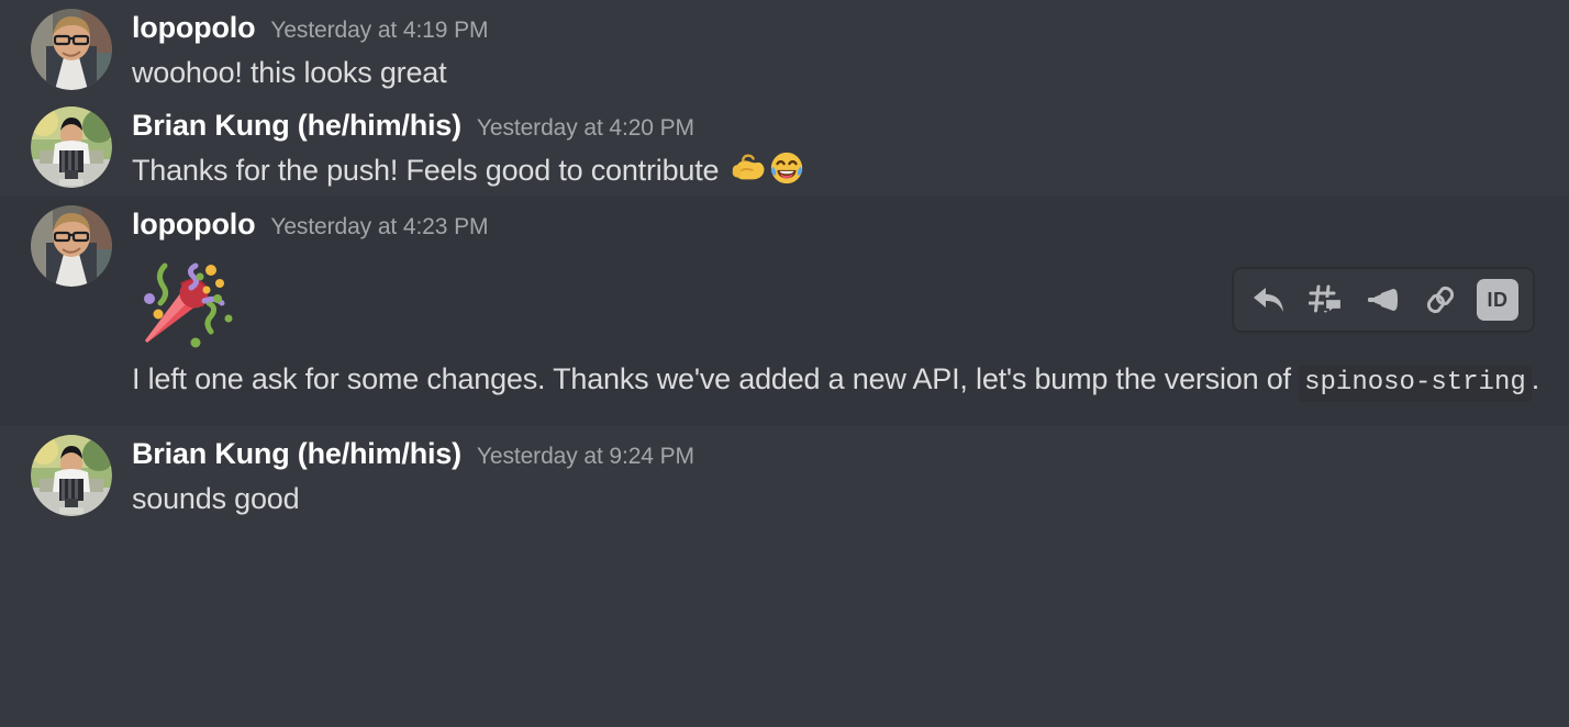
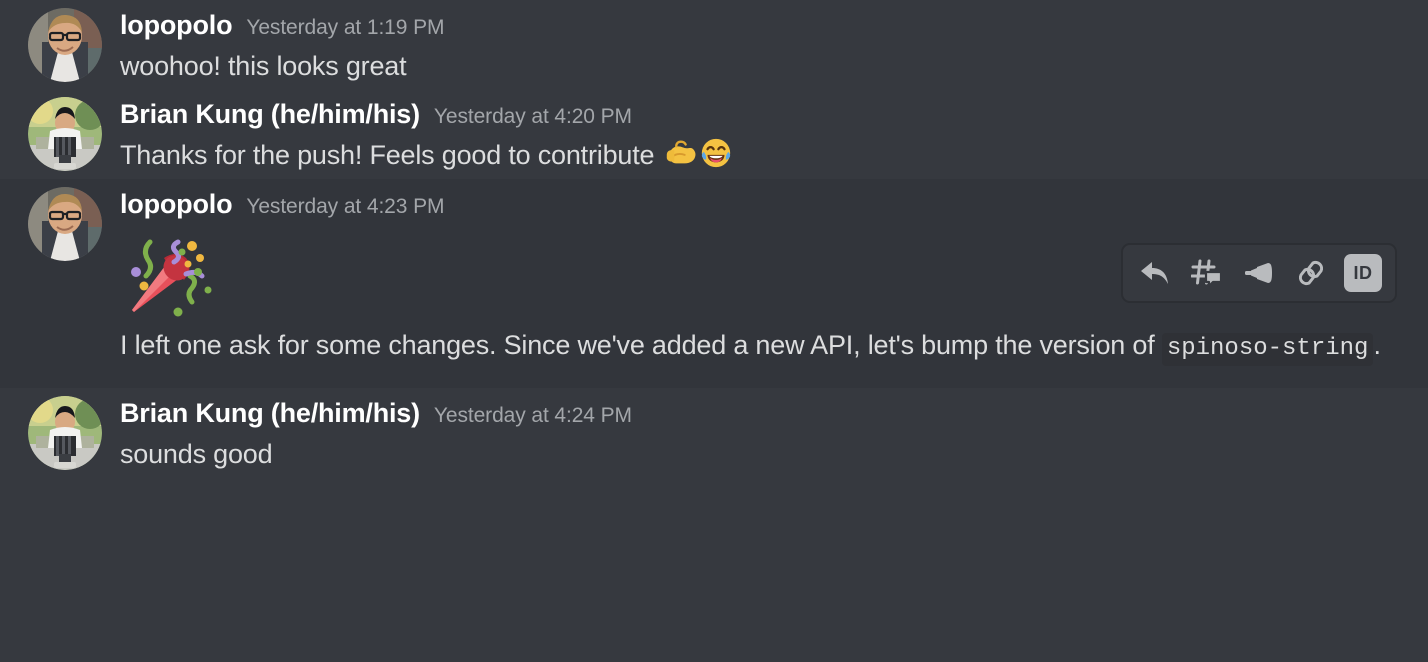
  lopopolo
- Yesterday at 4:19 PM
+ Yesterday at 1:19 PM
  woohoo! this looks great
  Brian Kung (he/him/his)
  Yesterday at 4:20 PM
  Thanks for the push! Feels good to contribute
  lopopolo
  Yesterday at 4:23 PM
- I left one ask for some changes. Thanks we've added a new API, let's bump the version of spinoso-string .
+ I left one ask for some changes. Since we've added a new API, let's bump the version of spinoso-string .
  Brian Kung (he/him/his)
- Yesterday at 9:24 PM
+ Yesterday at 4:24 PM
  sounds good
  ID
